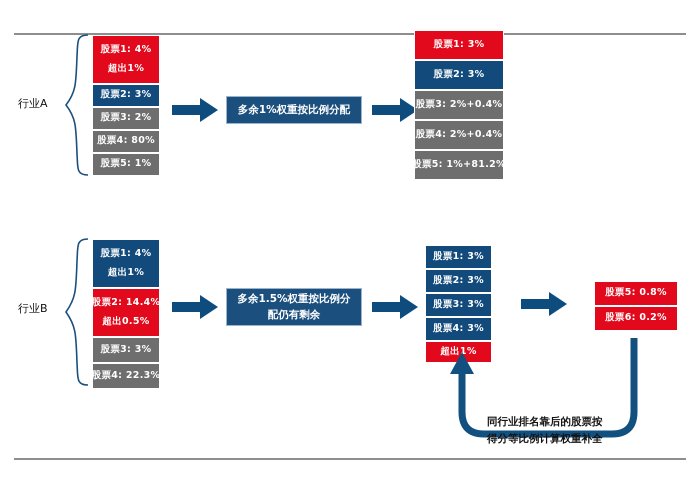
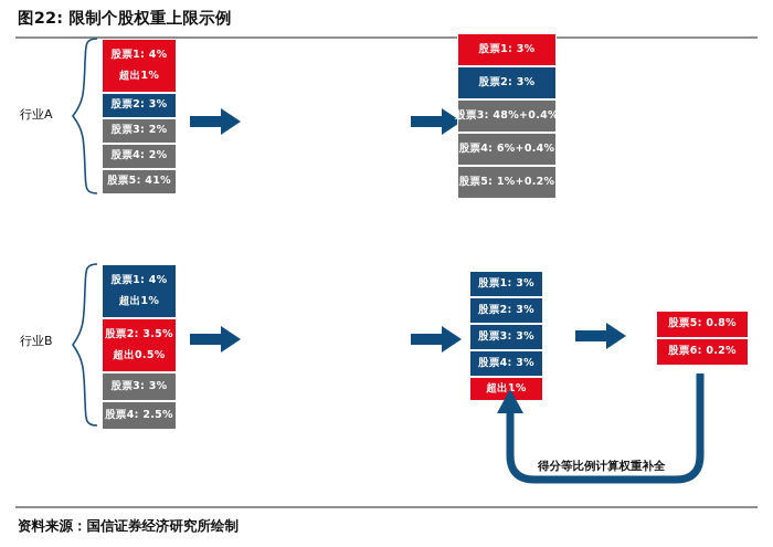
+ 图22: 限制个股权重上限示例
  行业A
  股票1: 4%
  超出1%
  股票2: 3%
  股票3: 2%
- 股票4: 80%
+ 股票4: 2%
- 股票5: 1%
+ 股票5: 41%
- 多余1%权重按比例分配
  股票1: 3%
  股票2: 3%
- 股票3: 2%+0.4%
+ 股票3: 48%+0.4%
- 股票4: 2%+0.4%
+ 股票4: 6%+0.4%
- 股票5: 1%+81.2%
+ 股票5: 1%+0.2%
  行业B
  股票1: 4%
  超出1%
- 股票2: 14.4%
+ 股票2: 3.5%
  超出0.5%
  股票3: 3%
- 股票4: 22.3%
+ 股票4: 2.5%
- 多余1.5%权重按比例分配仍有剩余
  股票1: 3%
  股票2: 3%
  股票3: 3%
  股票4: 3%
  超出1%
  股票5: 0.8%
  股票6: 0.2%
- 同行业排名靠后的股票按
  得分等比例计算权重补全
+ 资料来源：国信证券经济研究所绘制
